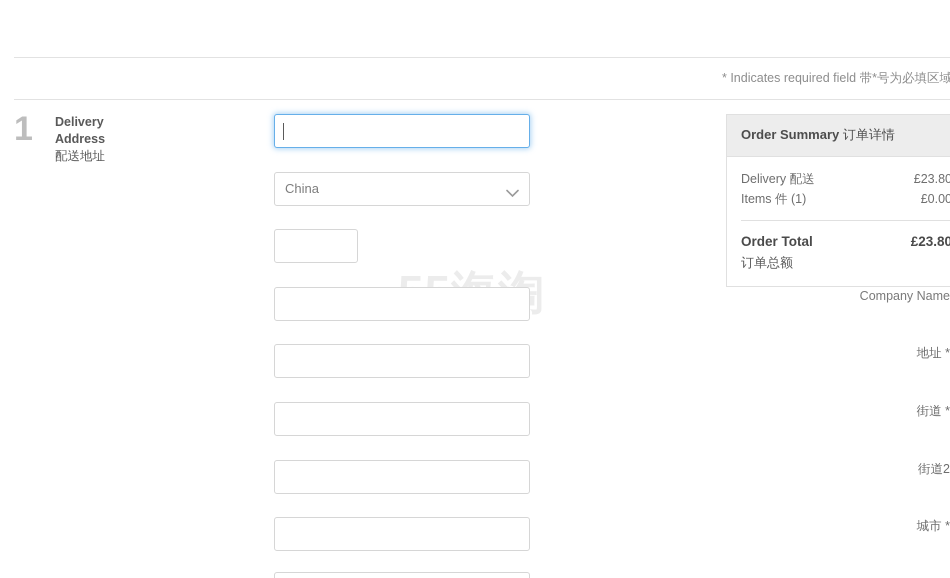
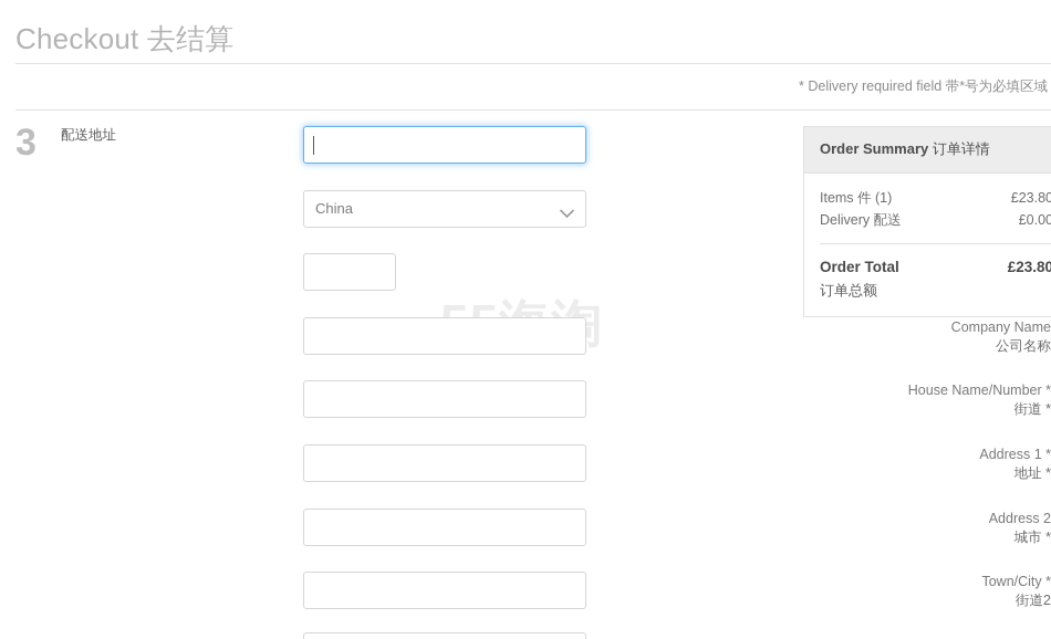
+ Checkout 去结算
- * Indicates required field 带*号为必填区域
+ * Delivery required field 带*号为必填区域
- 1
+ 3
- Delivery Address
  配送地址
  China
  Company Name
+ 公司名称
+ House Name/Number *
- 地址 *
+ 街道 *
+ Address 1 *
- 街道 *
+ 地址 *
+ Address 2
- 街道2
+ 城市 *
+ Town/City *
- 城市 *
+ 街道2
  Order Summary 订单详情
- Delivery 配送
+ Items 件 (1)
  £23.80
- Items 件 (1)
+ Delivery 配送
  £0.00
  Order Total
  £23.80
  订单总额
